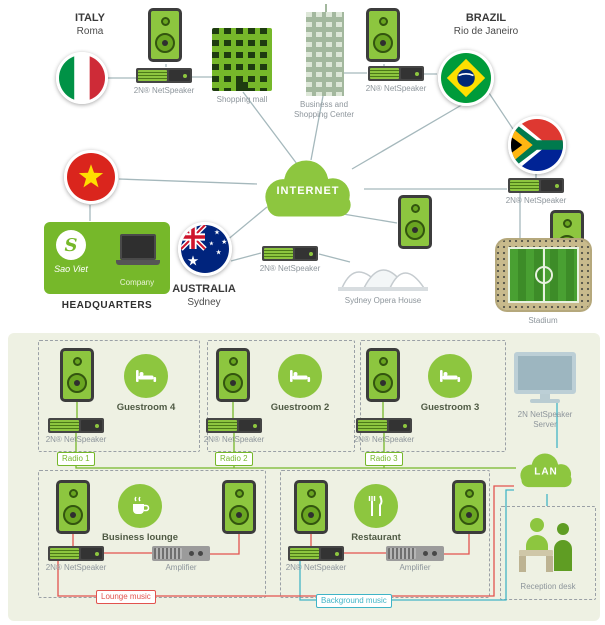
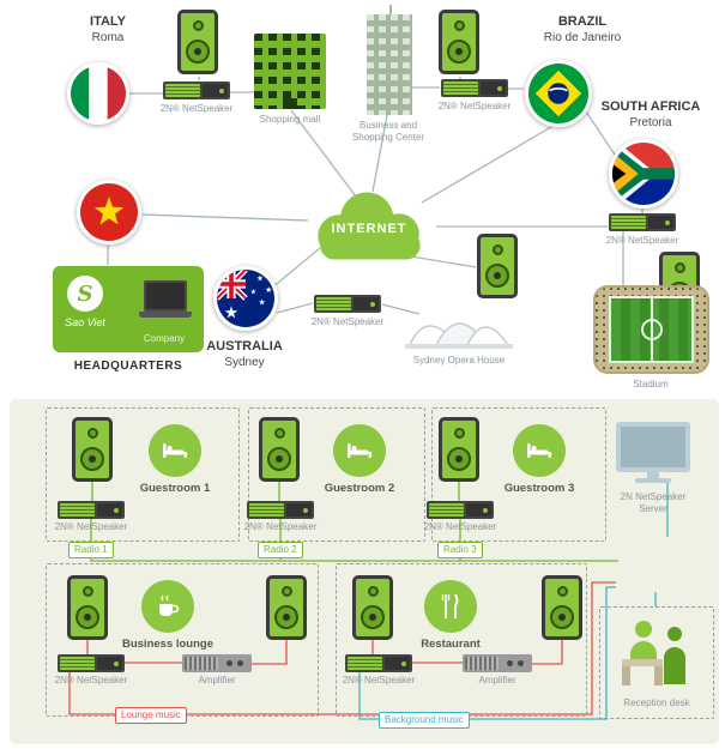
  ITALY
  Roma
  2N® NetSpeaker
  Shopping mall
  Business and
  Shopping Center
  2N® NetSpeaker
  BRAZIL
  Rio de Janeiro
+ SOUTH AFRICA
+ Pretoria
  2N® NetSpeaker
  Stadium
  S
  Sao Viet
  Company
  HEADQUARTERS
  INTERNET
  AUSTRALIA
  Sydney
  2N® NetSpeaker
  Sydney Opera House
- Guestroom 4
+ Guestroom 1
  2N® NetSpeaker
  Radio 1
  Guestroom 2
  2N® NetSpeaker
  Radio 2
  Guestroom 3
  2N® NetSpeaker
  Radio 3
  2N NetSpeaker
  Server
- LAN
  Business lounge
  2N® NetSpeaker
  Amplifier
  Lounge music
  Restaurant
  2N® NetSpeaker
  Amplifier
  Background music
  Reception desk
